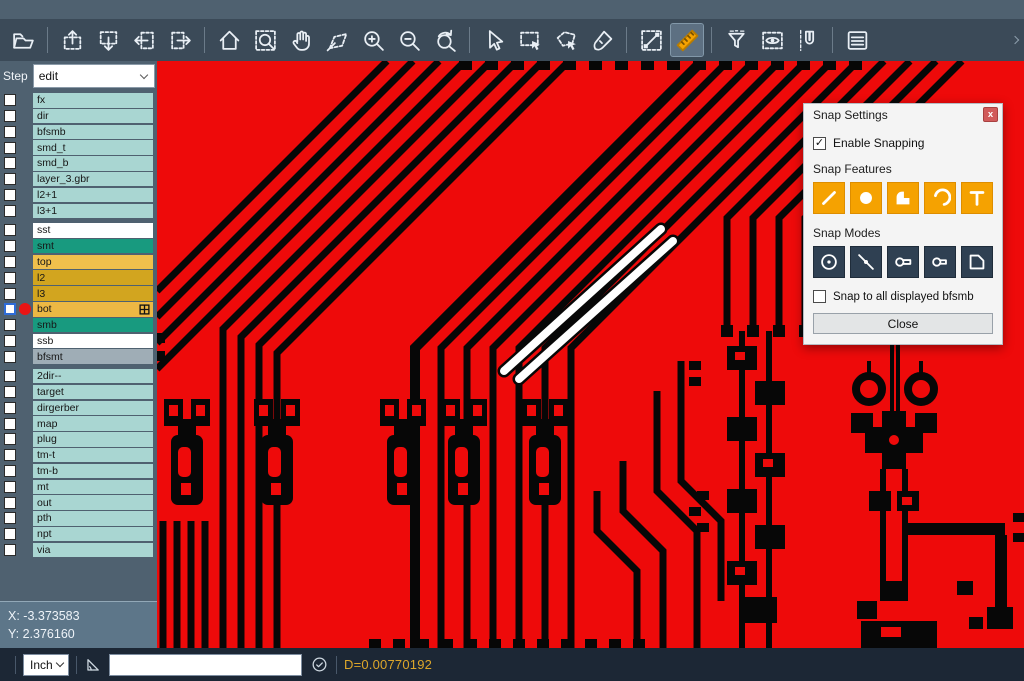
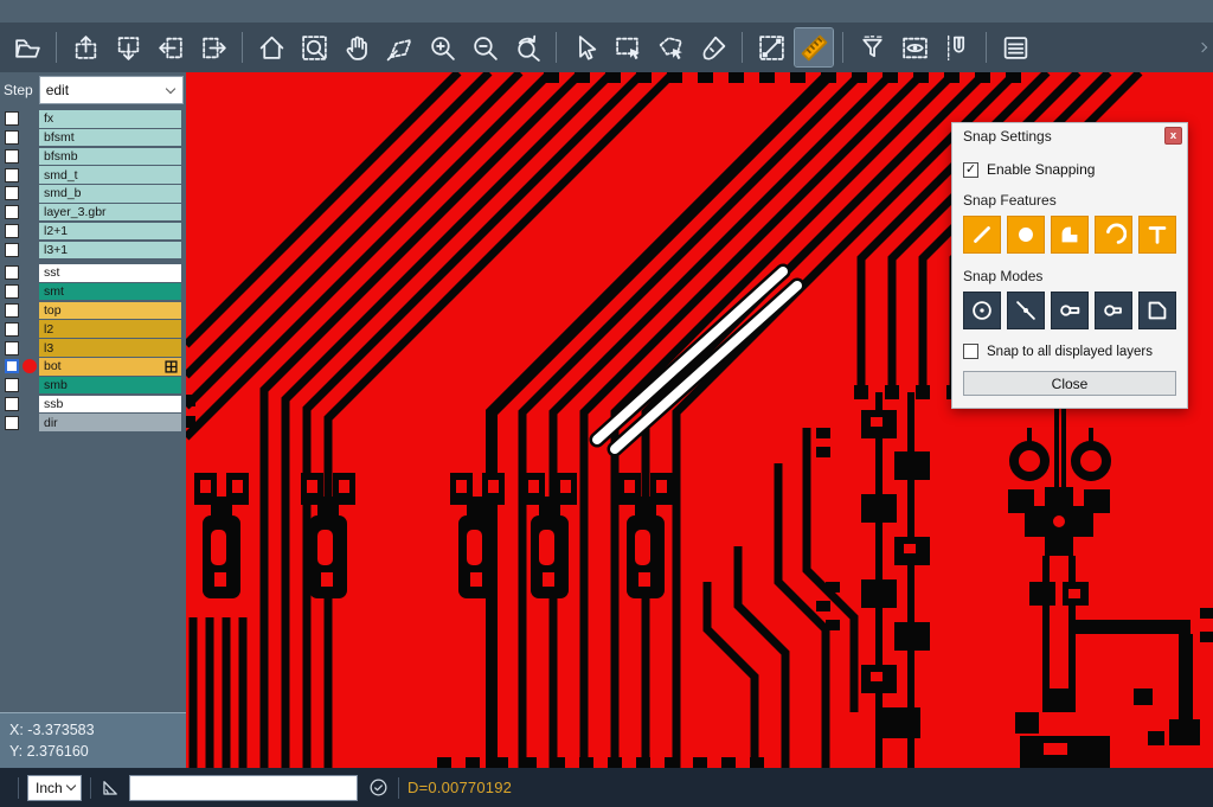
  Step
  edit
  fx
- dir
+ bfsmt
  bfsmb
  smd_t
  smd_b
  layer_3.gbr
  l2+1
  l3+1
  sst
  smt
  top
  l2
  l3
  bot
  smb
  ssb
- bfsmt
+ dir
- 2dir--
- target
- dirgerber
- map
- plug
- tm-t
- tm-b
- mt
- out
- pth
- npt
- via
  X: -3.373583
  Y: 2.376160
  Snap Settings
  x
  ✓
  Enable Snapping
  Snap Features
  Snap Modes
- Snap to all displayed bfsmb
+ Snap to all displayed layers
  Close
  Inch
  D=0.00770192
